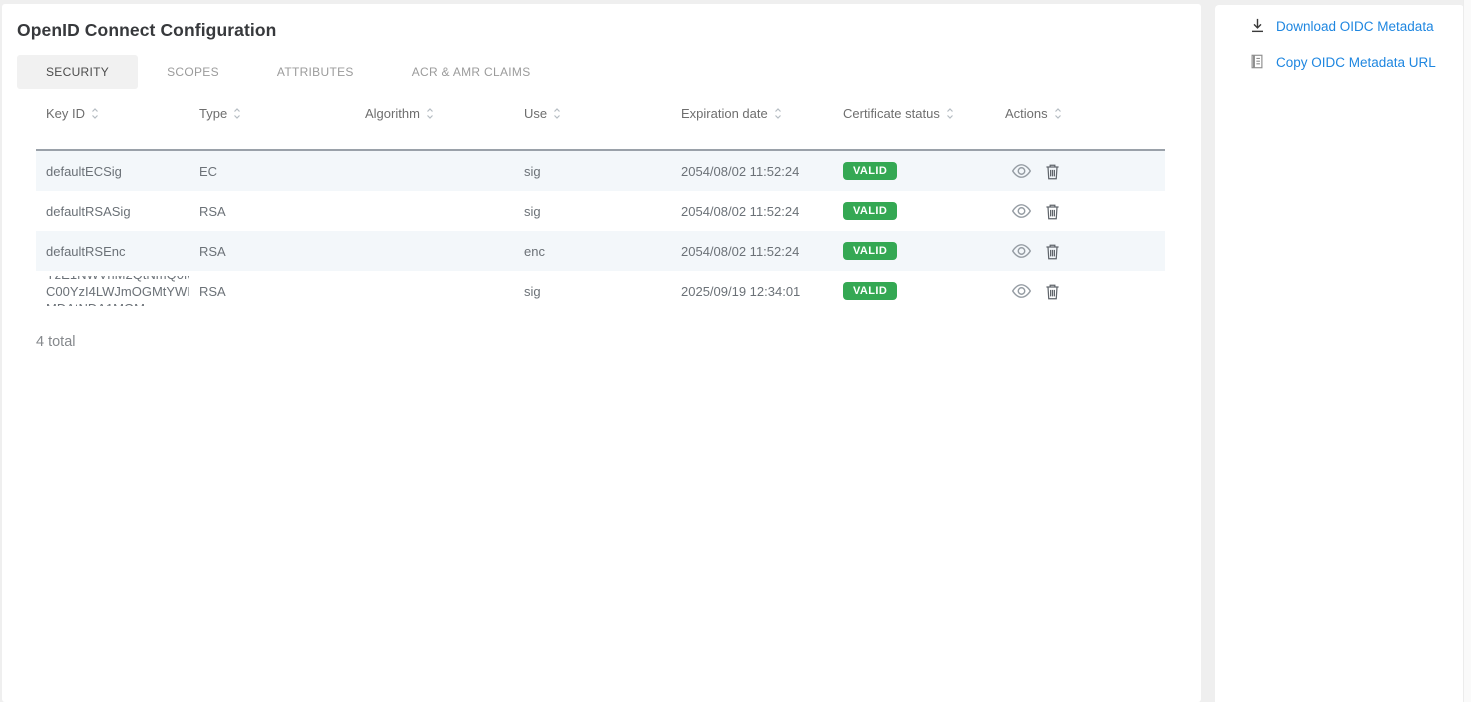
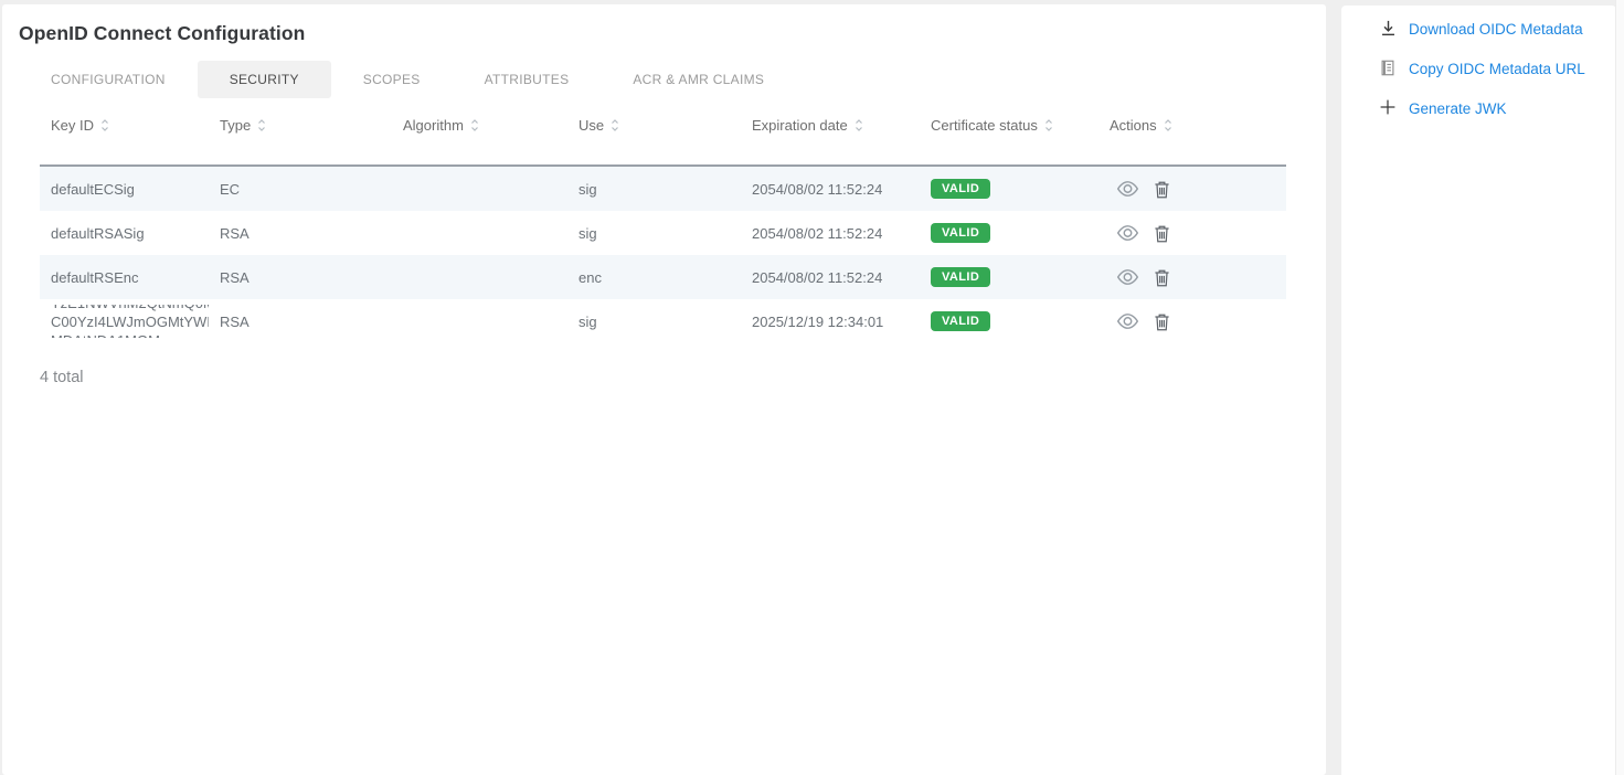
  OpenID Connect Configuration
+ CONFIGURATION
  SECURITY
  SCOPES
  ATTRIBUTES
  ACR & AMR CLAIMS
  Key ID
  Type
  Algorithm
  Use
  Expiration date
  Certificate status
  Actions
  defaultECSig
  EC
  sig
  2054/08/02 11:52:24
  VALID
  defaultRSASig
  RSA
  sig
  2054/08/02 11:52:24
  VALID
  defaultRSEnc
  RSA
  enc
  2054/08/02 11:52:24
  VALID
  C00YzI4LWJmOGMtYW
  RSA
  sig
- 2025/09/19 12:34:01
+ 2025/12/19 12:34:01
  VALID
  4 total
  Download OIDC Metadata
  Copy OIDC Metadata URL
+ Generate JWK
